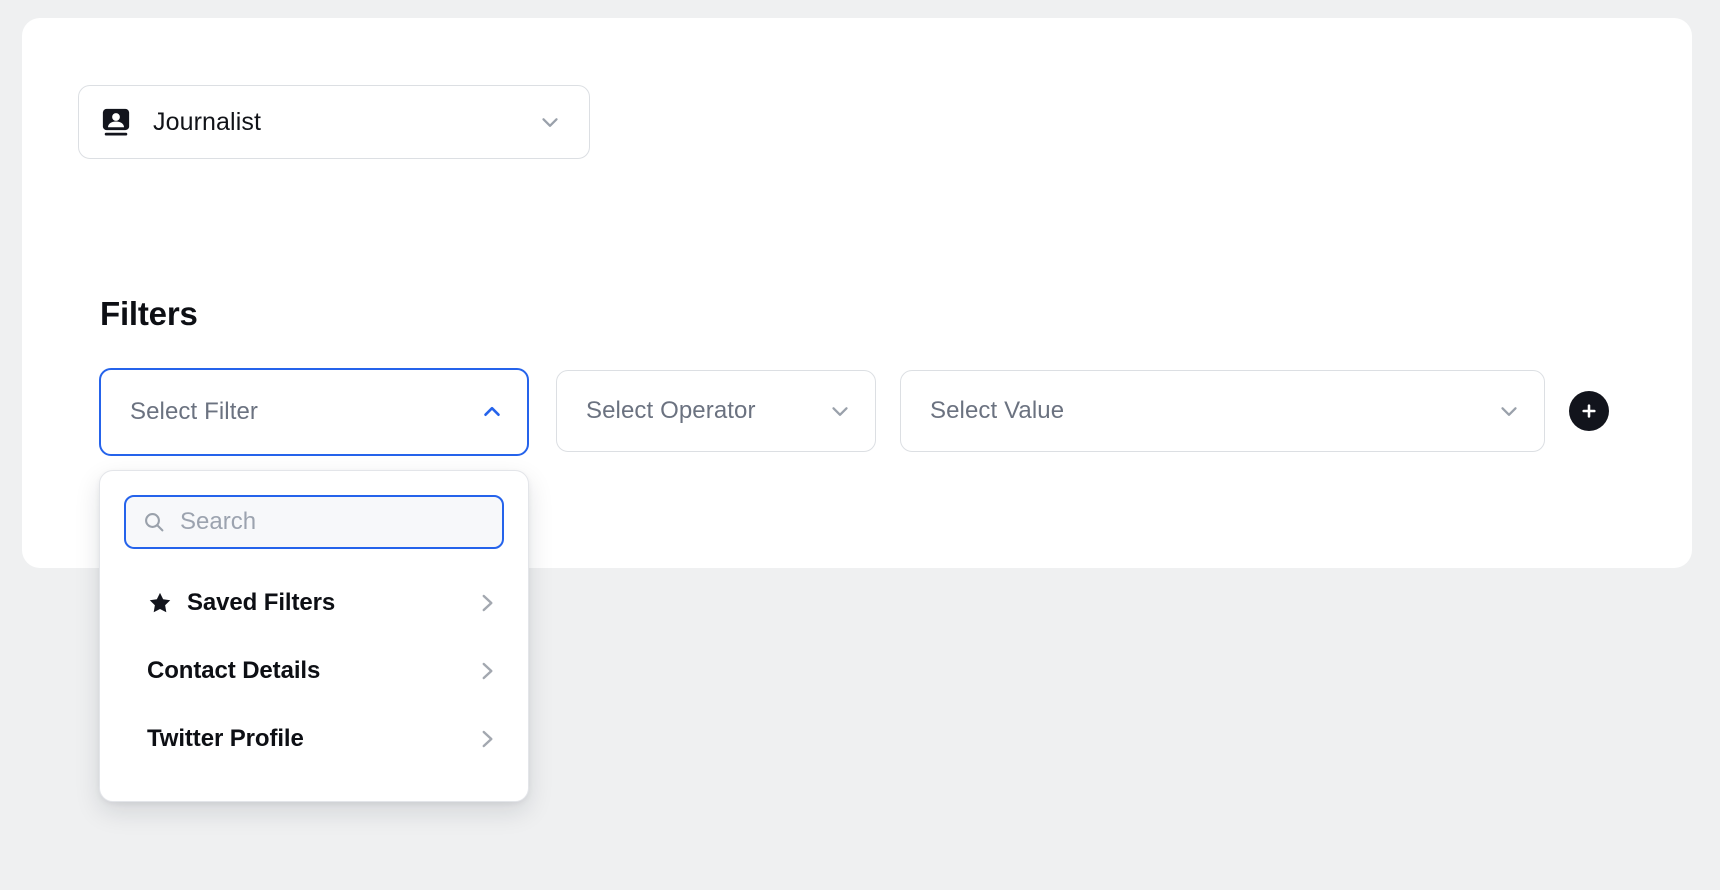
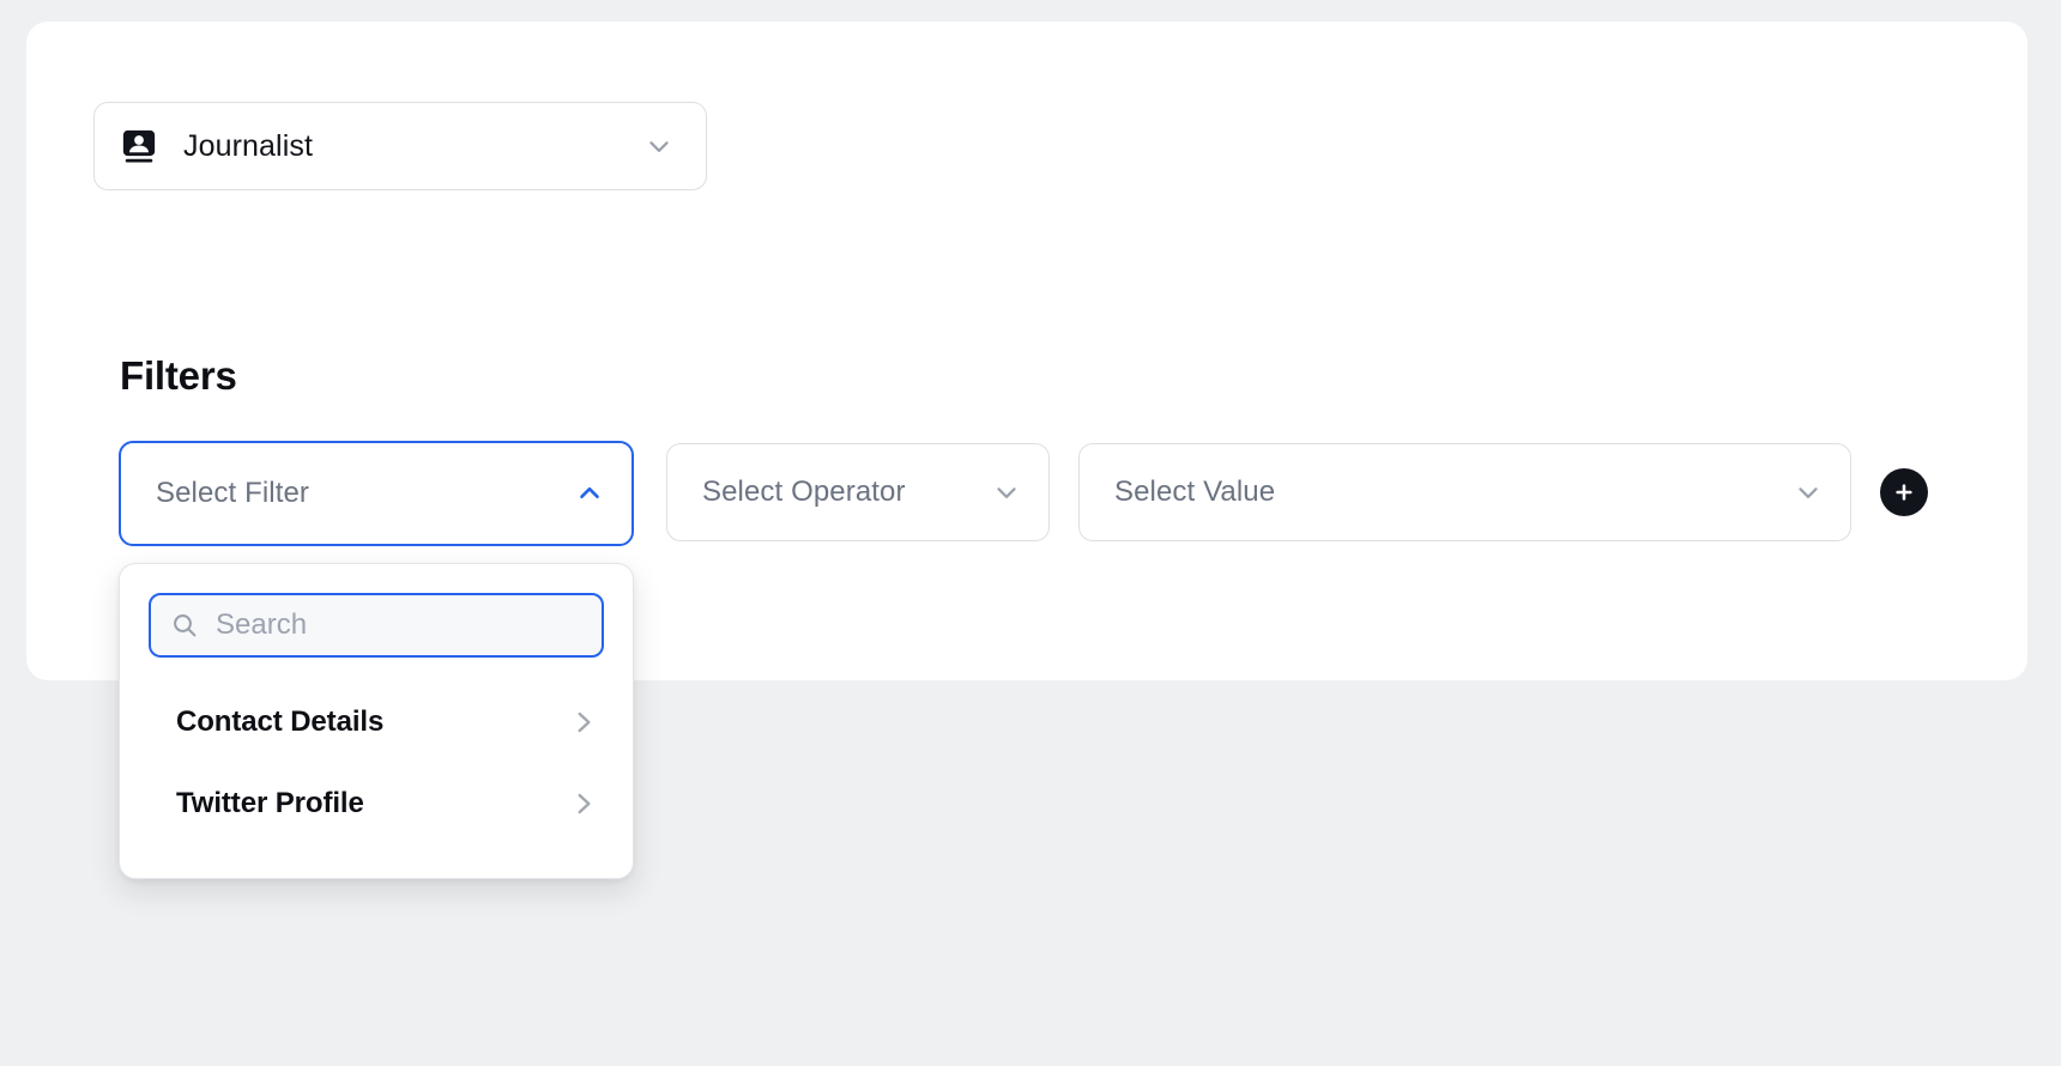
  Journalist
  Filters
  Select Filter
  Select Operator
  Select Value
  Search
- Saved Filters
  Contact Details
  Twitter Profile
